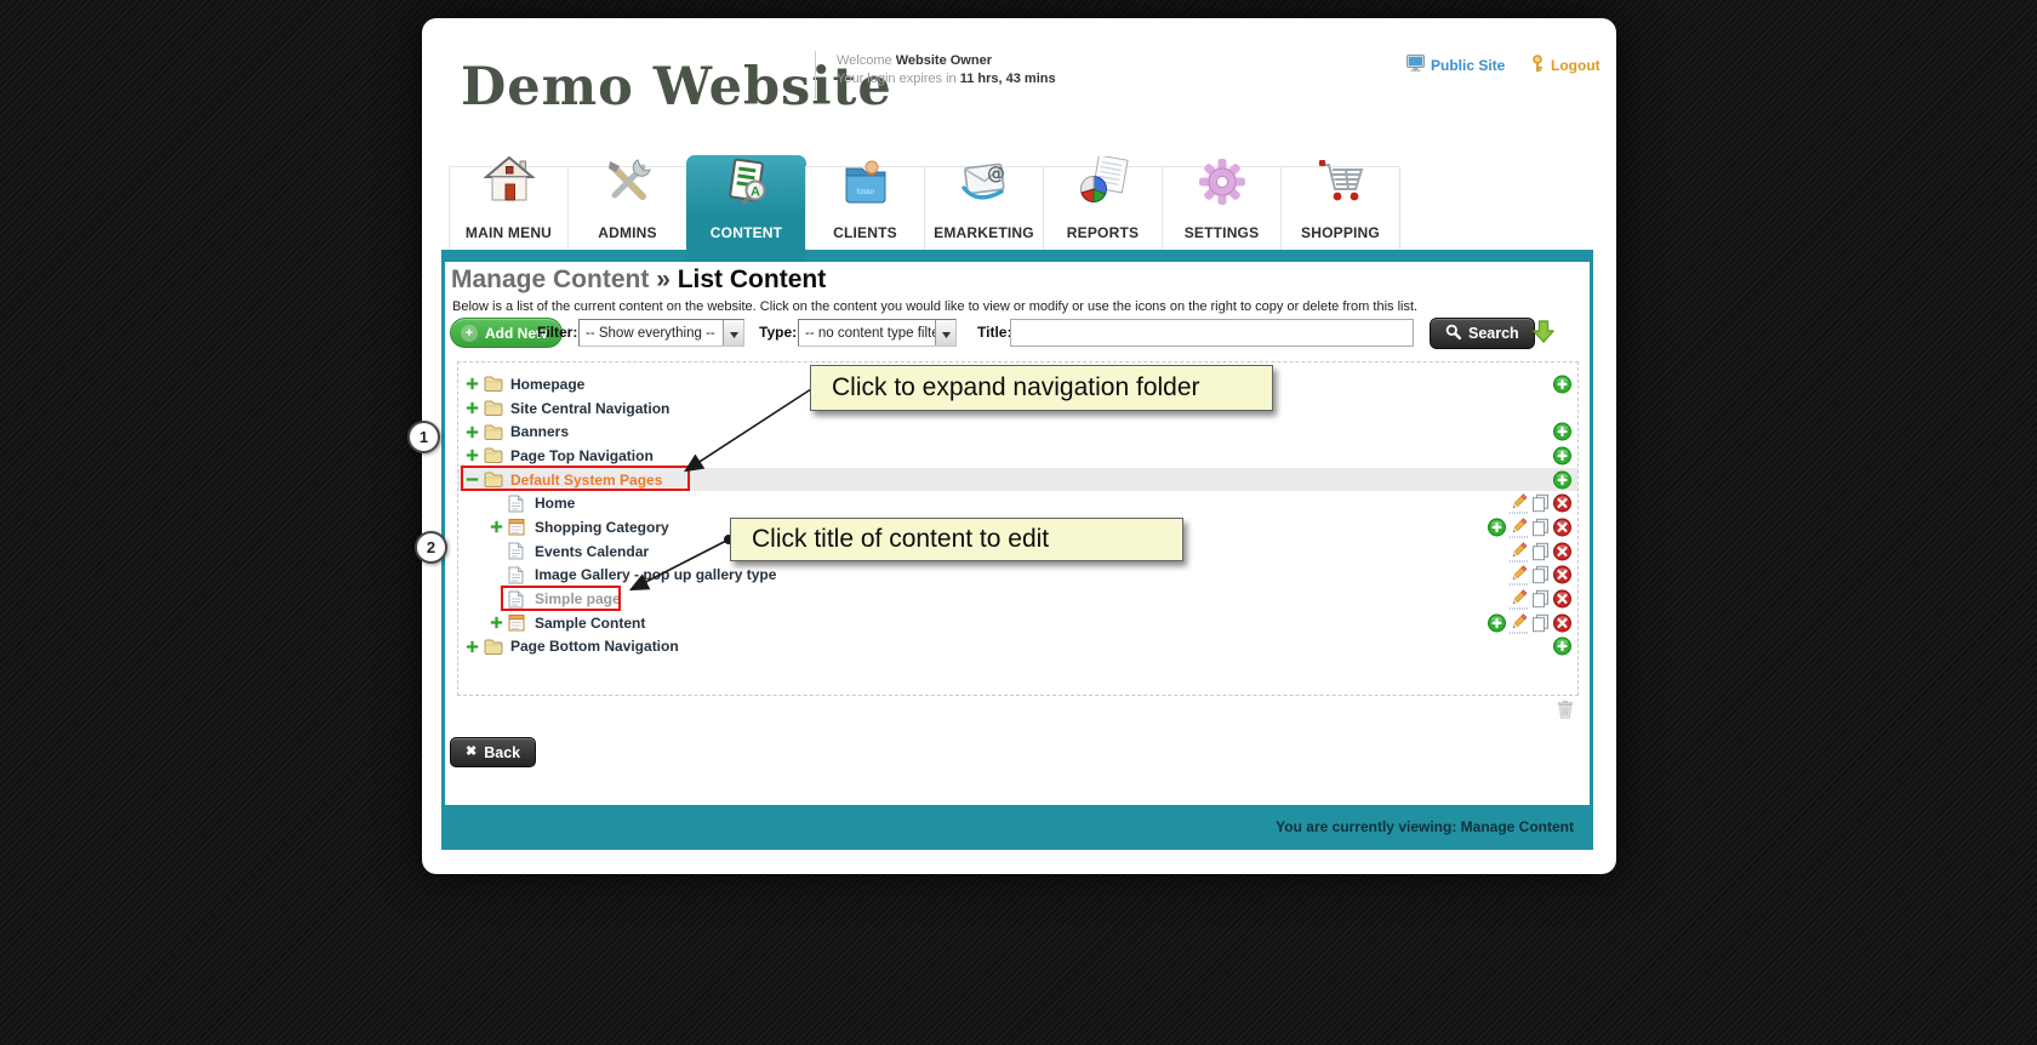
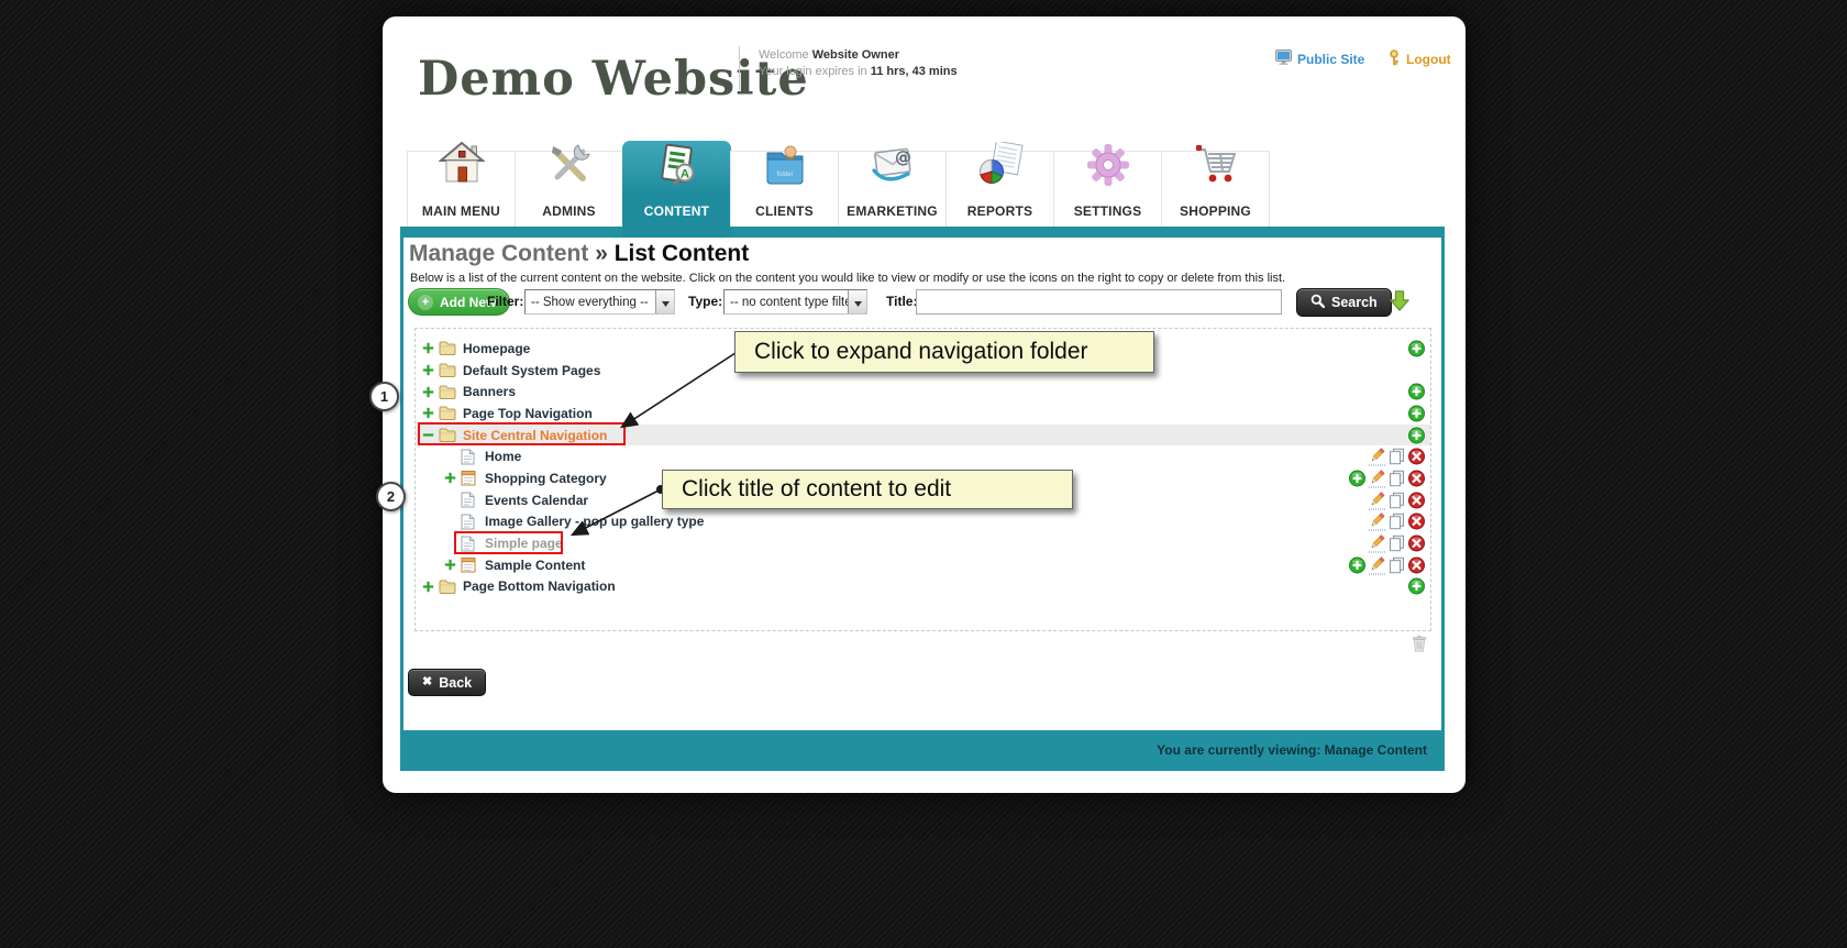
  Demo Website
  Welcome Website Owner
  Your login expires in 11 hrs, 43 mins
  Public Site
  Logout
  MAIN MENU
  ADMINS
  A
  CONTENT
  CLIENTS
  @
  EMARKETING
  REPORTS
  SETTINGS
  SHOPPING
  Manage Content » List Content
  Below is a list of the current content on the website. Click on the content you would like to view or modify or use the icons on the right to copy or delete from this list.
  +
  Add New
  Filter:
  -- Show everything --
  Type:
  -- no content type filt
  Title
  Search
  Homepage
- Site Central Navigation
+ Default System Pages
  Banners
  Page Top Navigation
- Default System Pages
+ Site Central Navigation
  Home
  Shopping Category
  Events Calendar
  Image Gallery - pop up gallery type
  Simple page
  Sample Content
  Page Bottom Navigation
  ✖
  Back
  You are currently viewing: Manage Content
  Click to expand navigation folder
  Click title of content to edit
  1
  2
